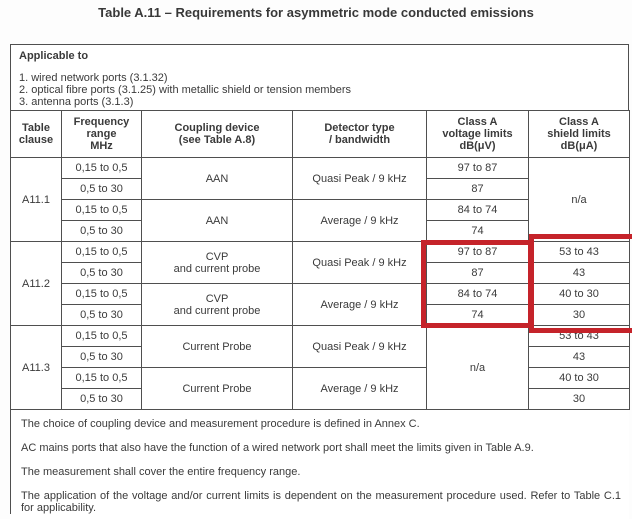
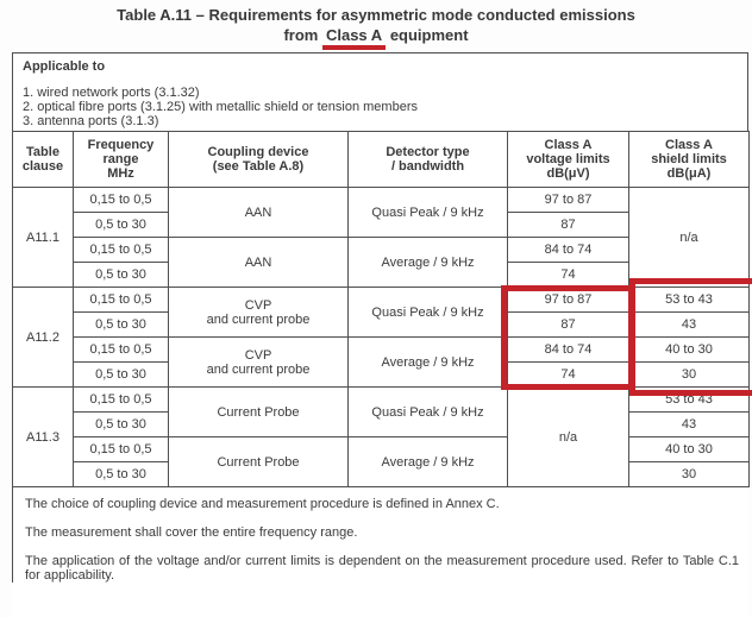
  Table A.11 – Requirements for asymmetric mode conducted emissions
+ from Class A equipment
  Applicable to
  1. wired network ports (3.1.32)
  2. optical fibre ports (3.1.25) with metallic shield or tension members
  3. antenna ports (3.1.3)
  Table clause	Frequency range MHz	Coupling device (see Table A.8)	Detector type / bandwidth	Class A voltage limits dB(μV)	Class A shield limits dB(μA)
  A11.1	0,15 to 0,5	AAN	Quasi Peak / 9 kHz	97 to 87	n/a
  0,5 to 30	87
  0,15 to 0,5	AAN	Average / 9 kHz	84 to 74
  0,5 to 30	74
  A11.2	0,15 to 0,5	CVP and current probe	Quasi Peak / 9 kHz	97 to 87	53 to 43
  0,5 to 30	87	43
  0,15 to 0,5	CVP and current probe	Average / 9 kHz	84 to 74	40 to 30
  0,5 to 30	74	30
  A11.3	0,15 to 0,5	Current Probe	Quasi Peak / 9 kHz	n/a	53 to 43
  0,5 to 30	43
  0,15 to 0,5	Current Probe	Average / 9 kHz	40 to 30
  0,5 to 30	30
  The choice of coupling device and measurement procedure is defined in Annex C.
- AC mains ports that also have the function of a wired network port shall meet the limits given in Table A.9.
  The measurement shall cover the entire frequency range.
  The application of the voltage and/or current limits is dependent on the measurement procedure used. Refer to Table C.1 for applicability.
